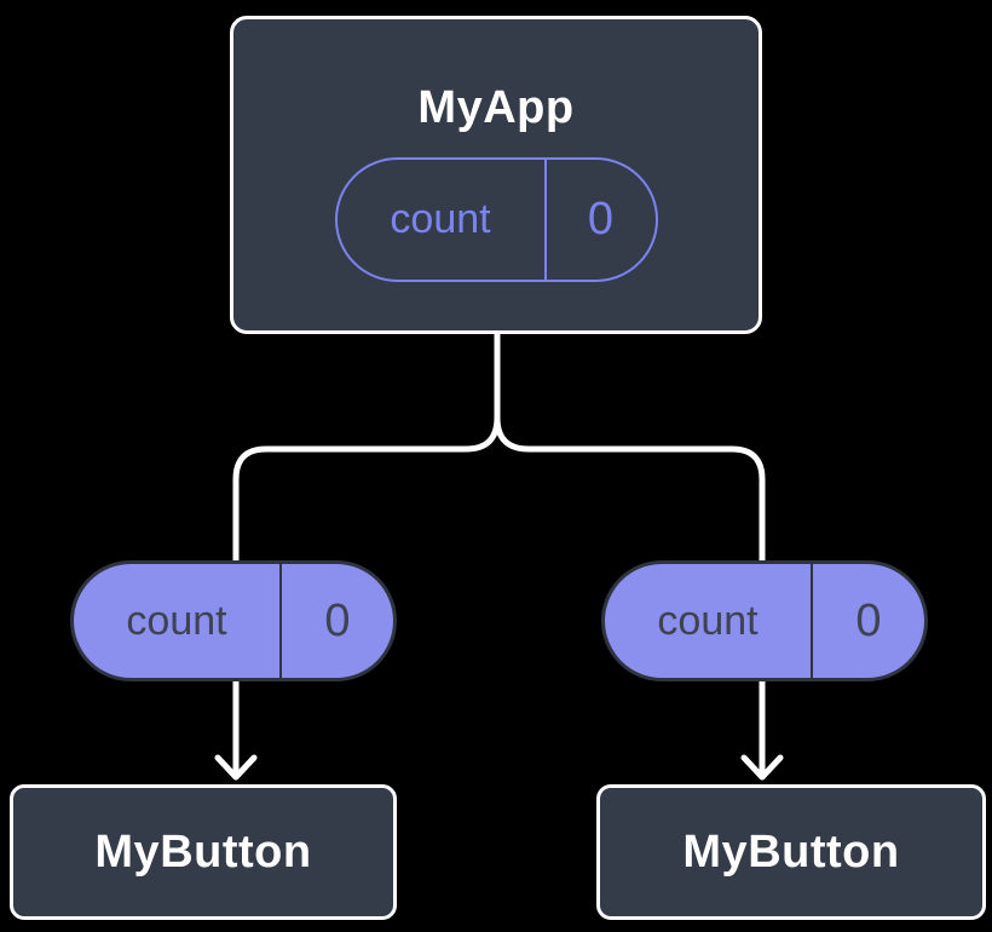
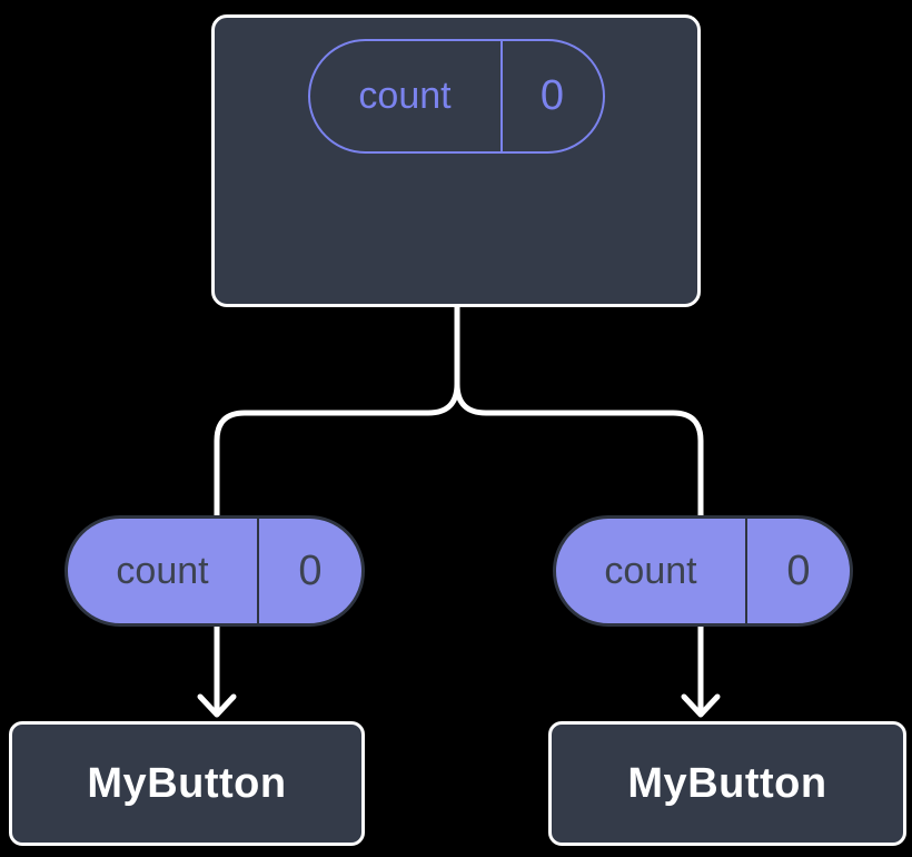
- MyApp
  count
  0
  count
  0
  count
  0
  MyButton
  MyButton
